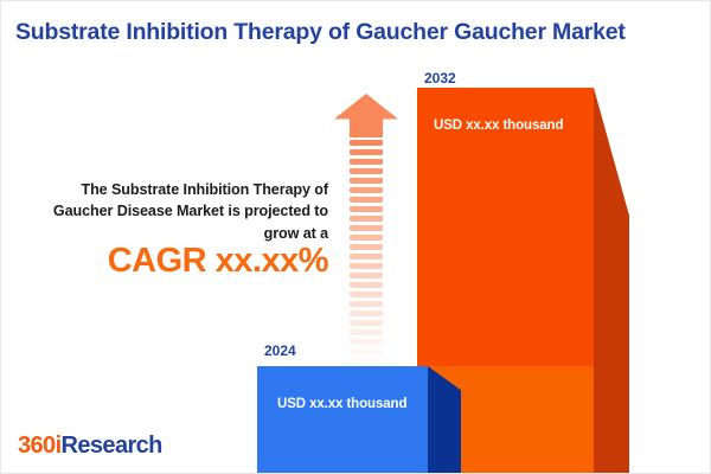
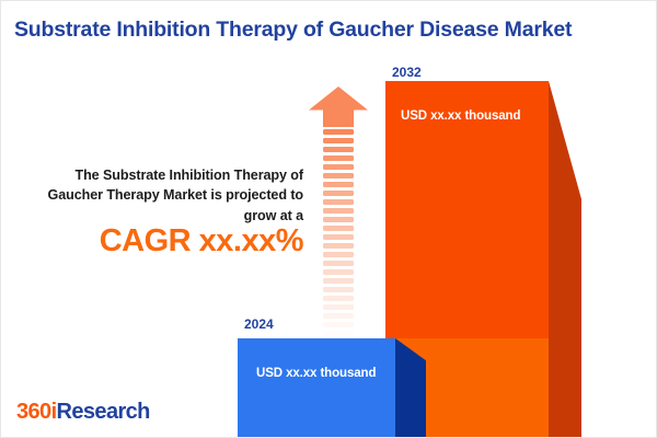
- Substrate Inhibition Therapy of Gaucher Gaucher Market
+ Substrate Inhibition Therapy of Gaucher Disease Market
- The Substrate Inhibition Therapy of Gaucher Disease Market is projected to grow at a
+ The Substrate Inhibition Therapy of Gaucher Therapy Market is projected to grow at a
  CAGR xx.xx%
  360iResearch
  2032
  USD xx.xx thousand
  2024
  USD xx.xx thousand
